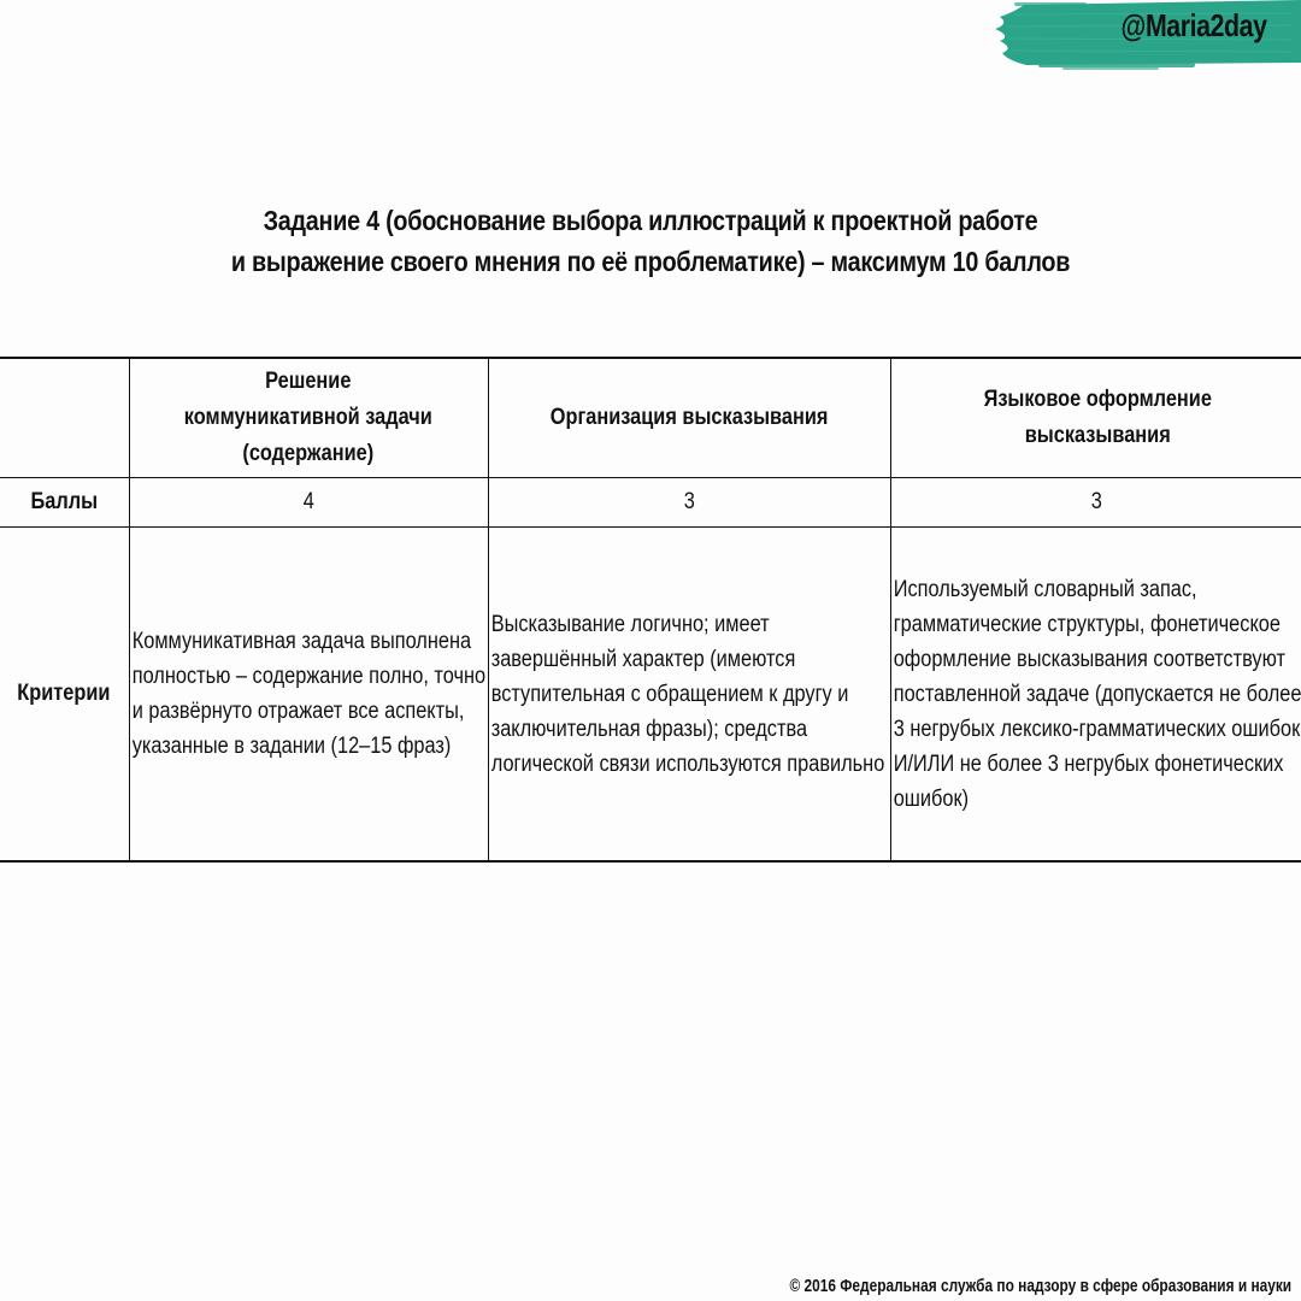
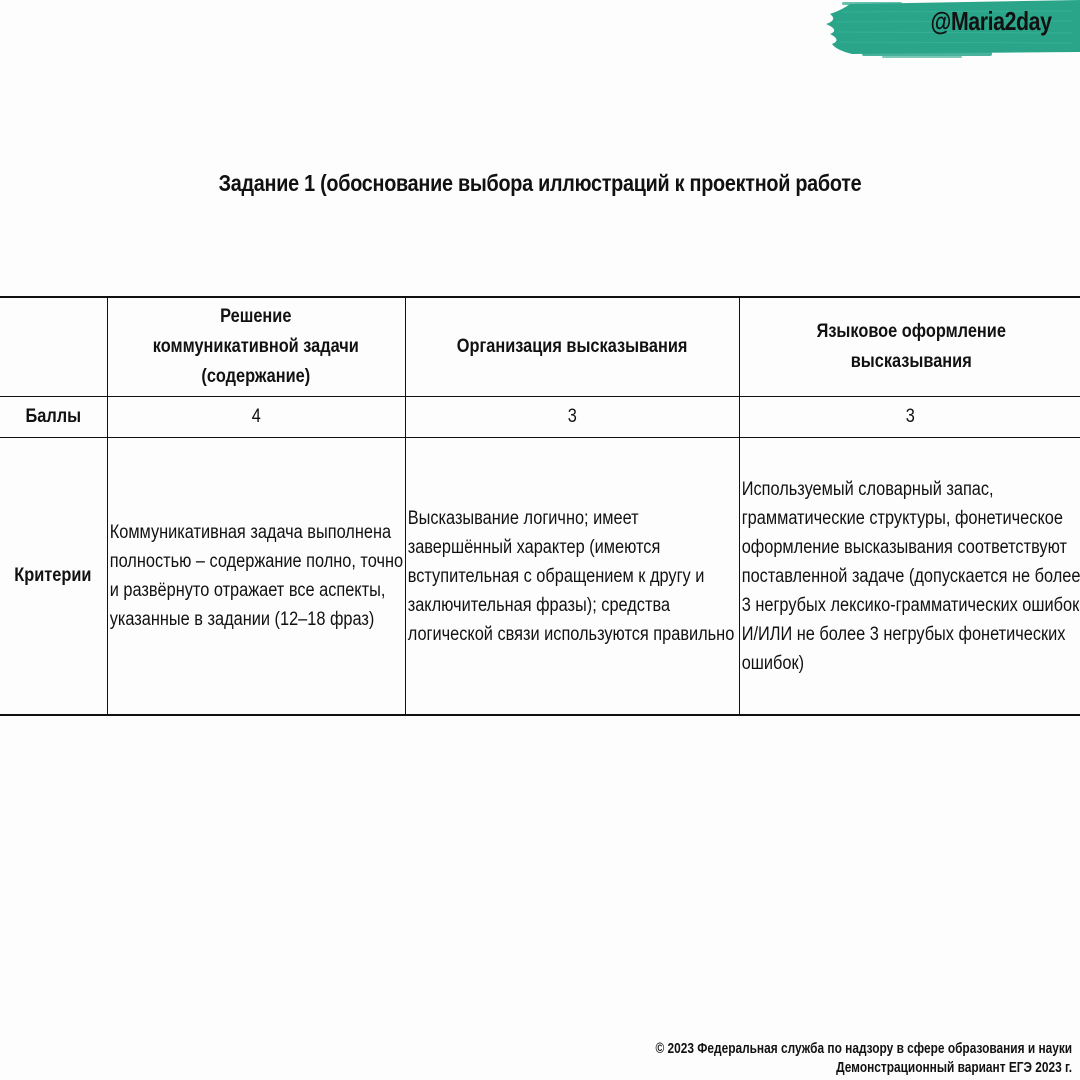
  @Maria2day
- Задание 4 (обоснование выбора иллюстраций к проектной работе
+ Задание 1 (обоснование выбора иллюстраций к проектной работе
- и выражение своего мнения по её проблематике) – максимум 10 баллов
  	Решение коммуникативной задачи (содержание)	Организация высказывания	Языковое оформление высказывания
  Баллы	4	3	3
- Критерии	Коммуникативная задача выполнена полностью – содержание полно, точно и развёрнуто отражает все аспекты, указанные в задании (12–15 фраз)	Высказывание логично; имеет завершённый характер (имеются вступительная с обращением к другу и заключительная фразы); средства логической связи используются правильно	Используемый словарный запас, грамматические структуры, фонетическое оформление высказывания соответствуют поставленной задаче (допускается не более 3 негрубых лексико-грамматических ошибок И/ИЛИ не более 3 негрубых фонетических ошибок)
+ Критерии	Коммуникативная задача выполнена полностью – содержание полно, точно и развёрнуто отражает все аспекты, указанные в задании (12–18 фраз)	Высказывание логично; имеет завершённый характер (имеются вступительная с обращением к другу и заключительная фразы); средства логической связи используются правильно	Используемый словарный запас, грамматические структуры, фонетическое оформление высказывания соответствуют поставленной задаче (допускается не более 3 негрубых лексико-грамматических ошибок И/ИЛИ не более 3 негрубых фонетических ошибок)
- © 2016 Федеральная служба по надзору в сфере образования и науки
+ © 2023 Федеральная служба по надзору в сфере образования и науки
+ Демонстрационный вариант ЕГЭ 2023 г.
